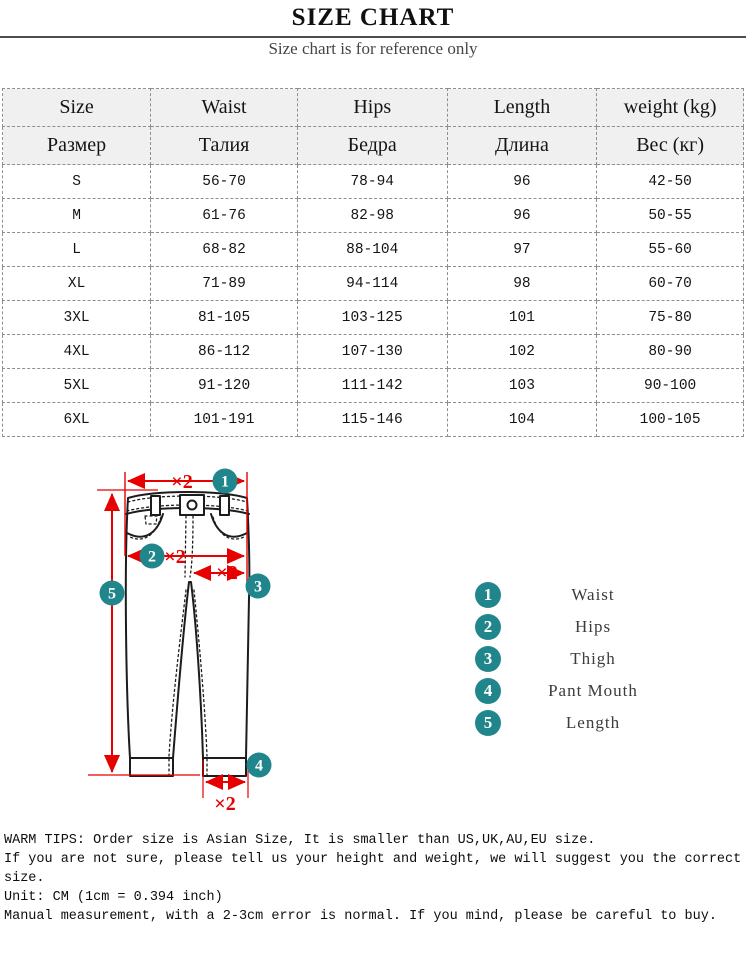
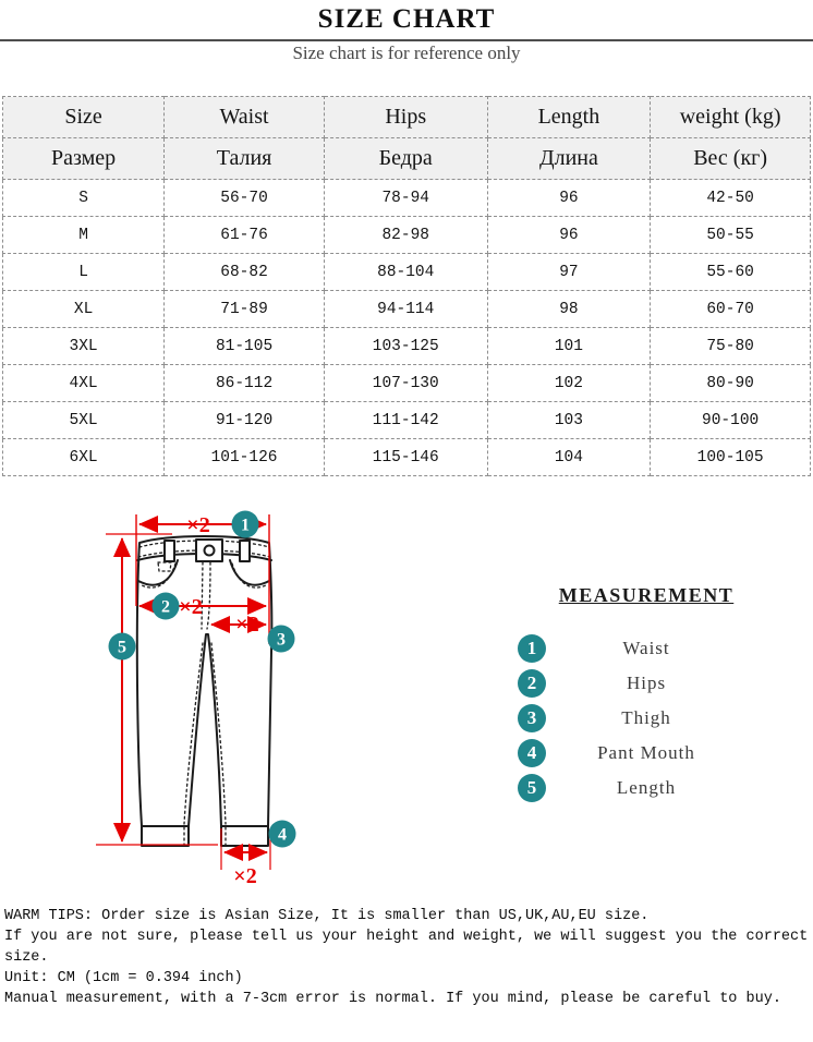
  SIZE CHART
  Size chart is for reference only
  Size	Waist	Hips	Length	weight (kg)
  Размер	Талия	Бедра	Длина	Вес (кг)
  S	56-70	78-94	96	42-50
  M	61-76	82-98	96	50-55
  L	68-82	88-104	97	55-60
  XL	71-89	94-114	98	60-70
  3XL	81-105	103-125	101	75-80
  4XL	86-112	107-130	102	80-90
  5XL	91-120	111-142	103	90-100
- 6XL	101-191	115-146	104	100-105
+ 6XL	101-126	115-146	104	100-105
  ×2
  ×2
  ×2
  ×2
  1
  2
  3
  4
  5
+ MEASUREMENT
  1
  Waist
  2
  Hips
  3
  Thigh
  4
  Pant Mouth
  5
  Length
  WARM TIPS: Order size is Asian Size, It is smaller than US,UK,AU,EU size.
  If you are not sure, please tell us your height and weight, we will suggest you the correct size.
  Unit: CM (1cm = 0.394 inch)
- Manual measurement, with a 2-3cm error is normal. If you mind, please be careful to buy.
+ Manual measurement, with a 7-3cm error is normal. If you mind, please be careful to buy.
